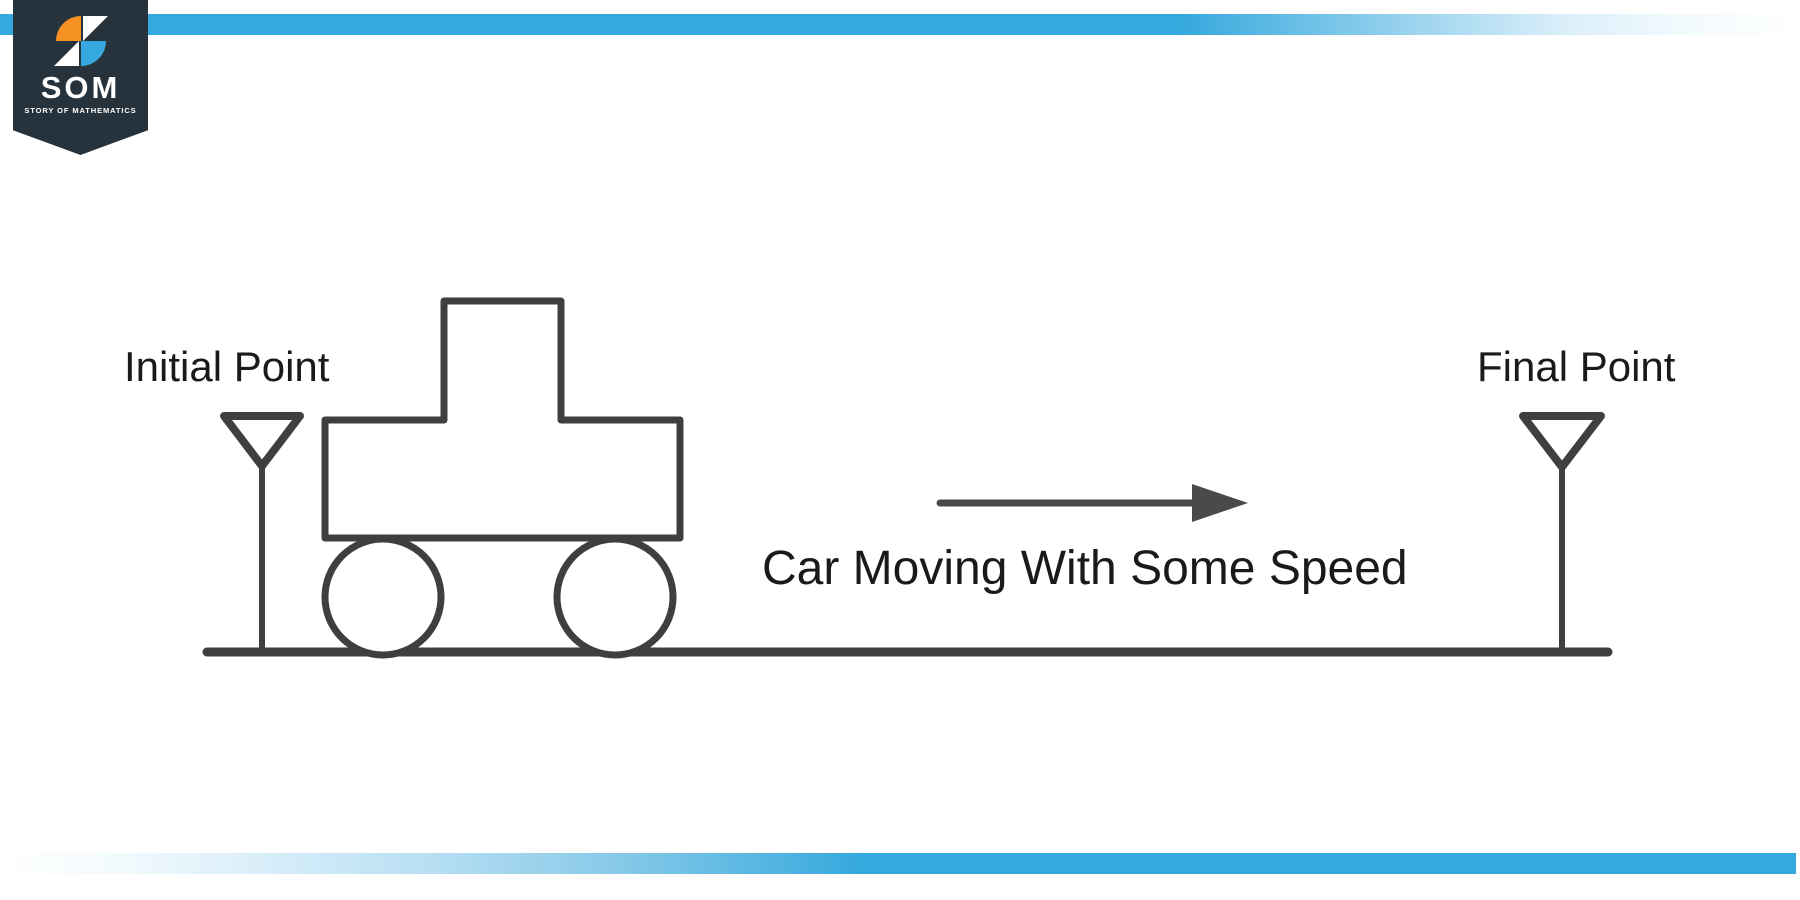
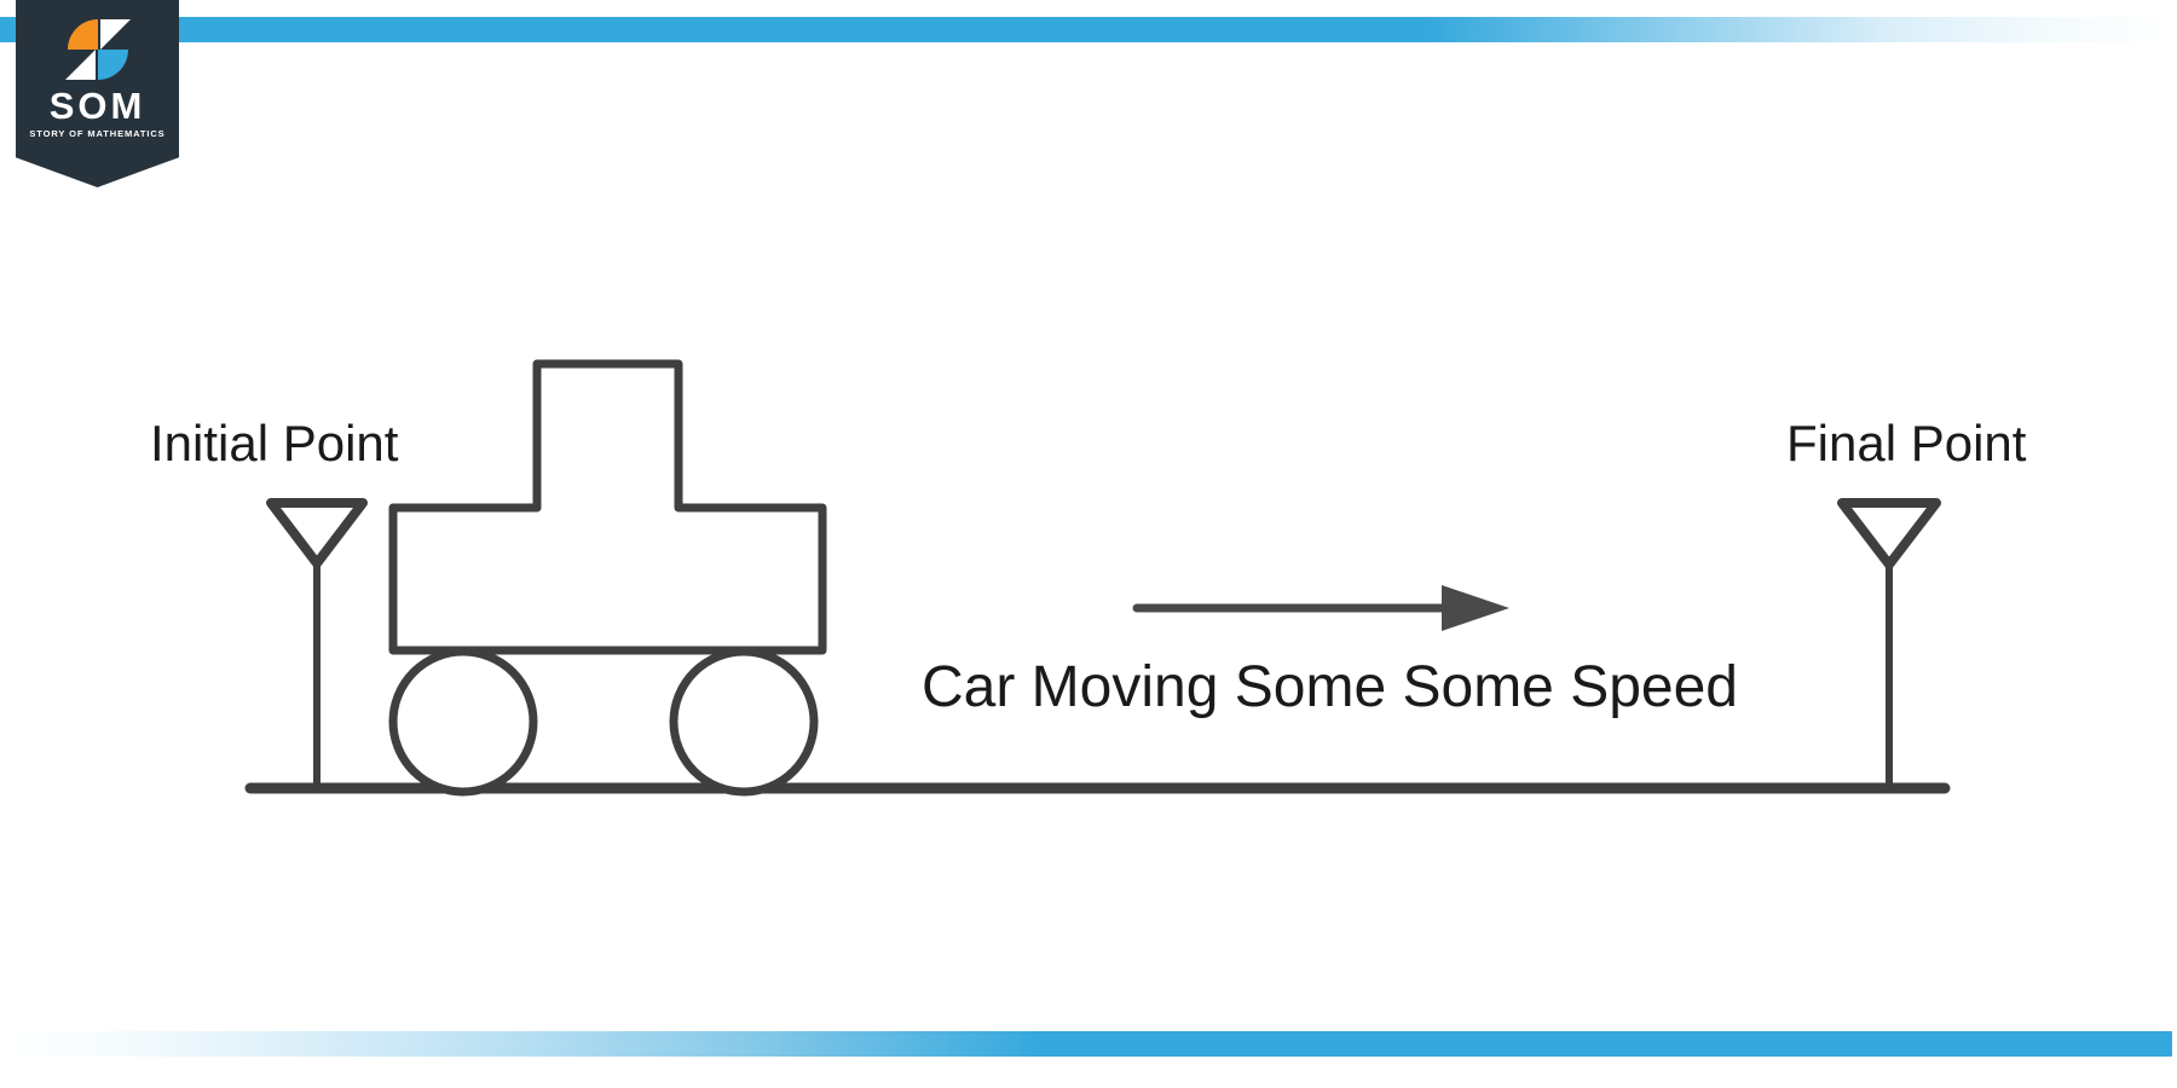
  SOM
  STORY OF MATHEMATICS
  Initial Point
  Final Point
- Car Moving With Some Speed
+ Car Moving Some Some Speed
